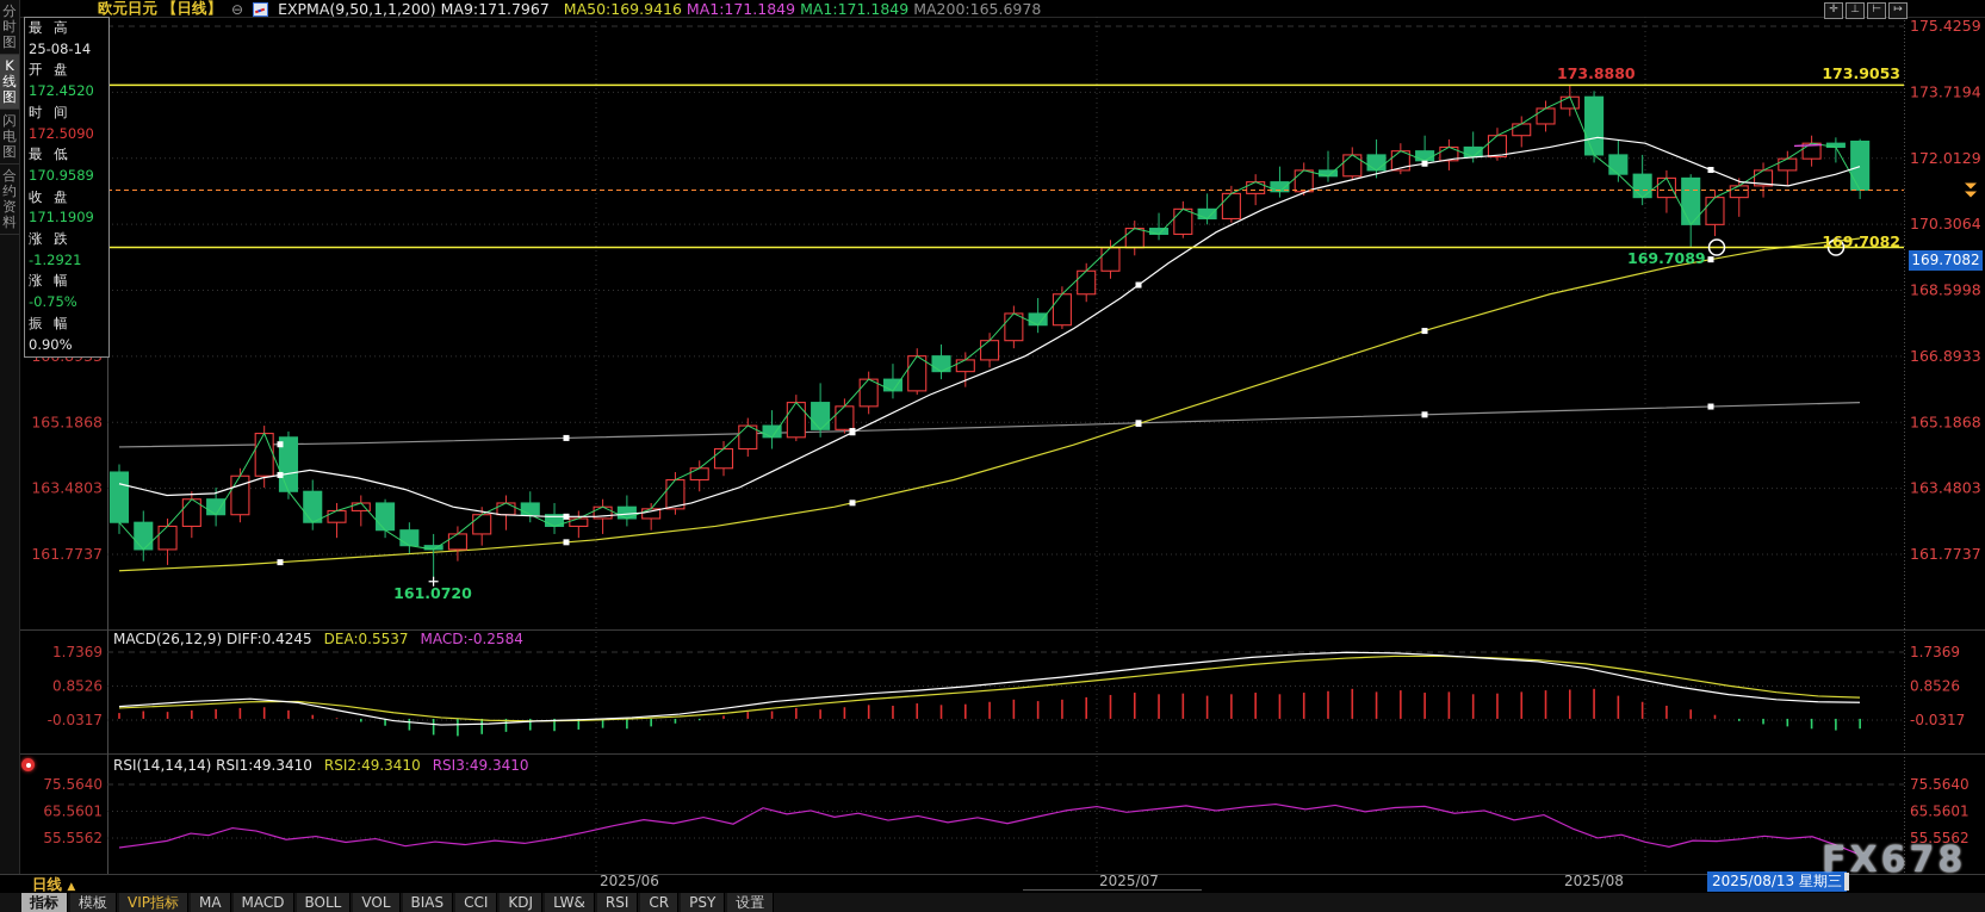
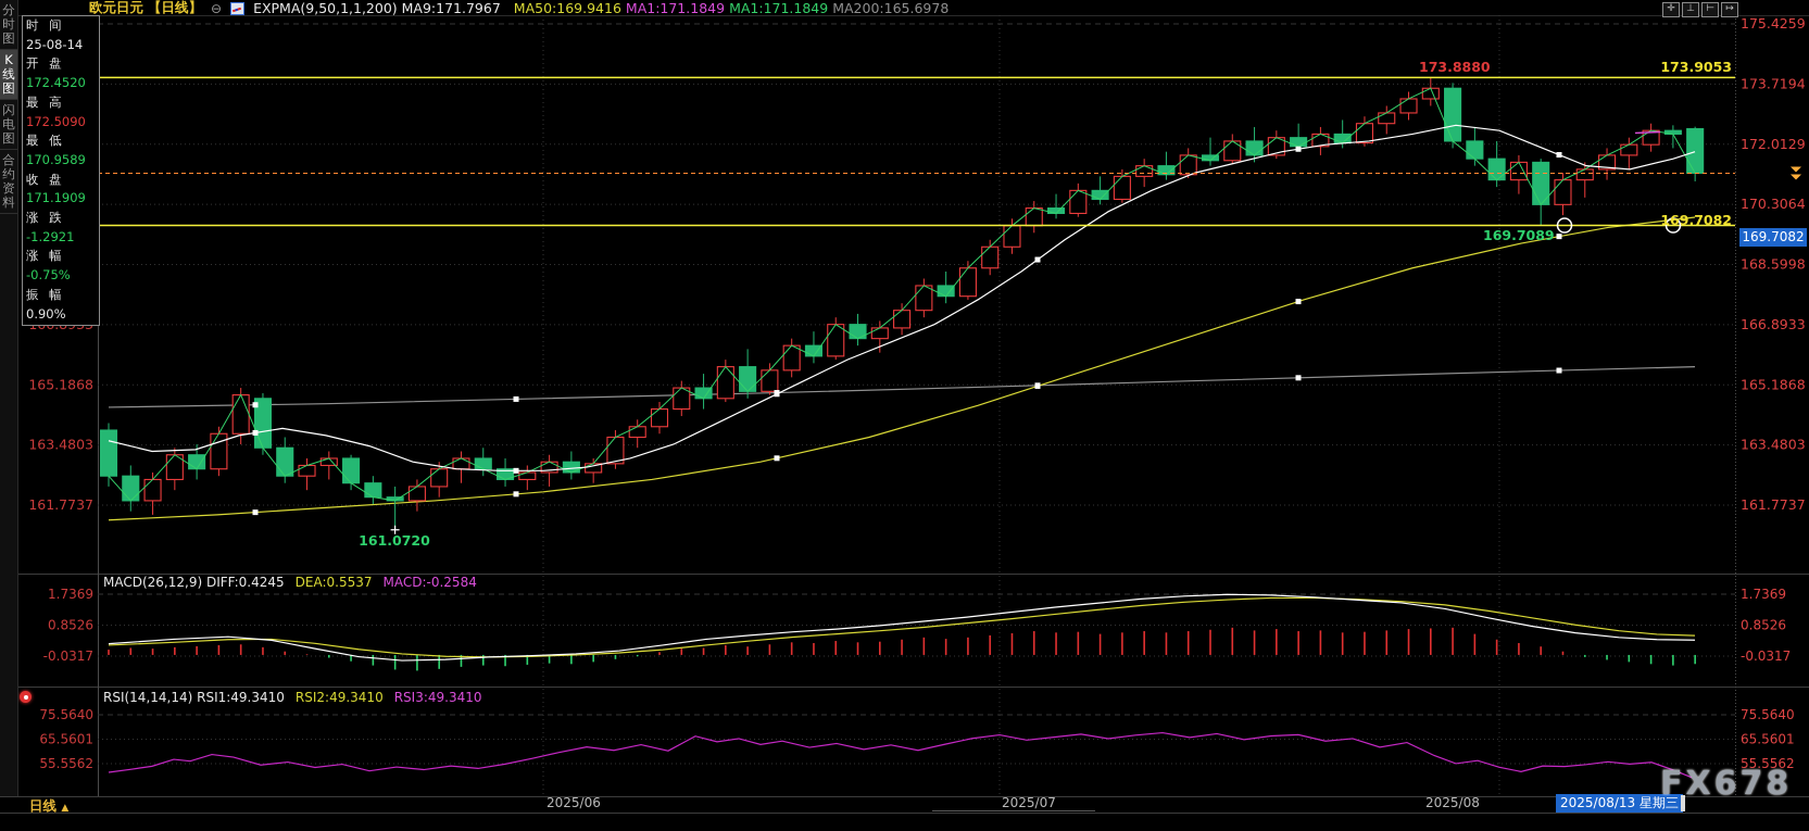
  175.4259
  173.7194
  172.0129
  170.3064
  168.5998
  166.8933
  165.1868
  165.1868
  163.4803
  163.4803
  161.7737
  161.7737
  173.8880
  173.9053
  169.7089
  169.7082
  161.0720
  1.7369
  1.7369
  0.8526
  0.8526
  -0.0317
  -0.0317
  75.5640
  75.5640
  65.5601
  65.5601
  55.5562
  55.5562
  欧元日元
  【日线】
  ⊖
  EXPMA(9,50,1,1,200) MA9:171.7967
  MA50:169.9416
  MA1:171.1849
  MA1:171.1849
  MA200:165.6978
  ✛
  ⊥
  ⊢
  ↦
  分时图
  K线图
  闪电图
  合约资料
- 最 高
+ 时 间
  25-08-14
  开 盘
  172.4520
- 时 间
+ 最 高
  172.5090
  最 低
  170.9589
  收 盘
  171.1909
  涨 跌
  -1.2921
  涨 幅
  -0.75%
  振 幅
  0.90%
  MACD(26,12,9) DIFF:0.4245 DEA:0.5537 MACD:-0.2584
  RSI(14,14,14) RSI1:49.3410 RSI2:49.3410 RSI3:49.3410
  日线 ▲
  2025/08/13 星期三
  169.7082
  FX678
- 指标
- 模板
- VIP指标
- MA
- MACD
- BOLL
- VOL
- BIAS
- CCI
- KDJ
- LW&
- RSI
- CR
- PSY
- 设置
  2025/06
  2025/07
  2025/08
